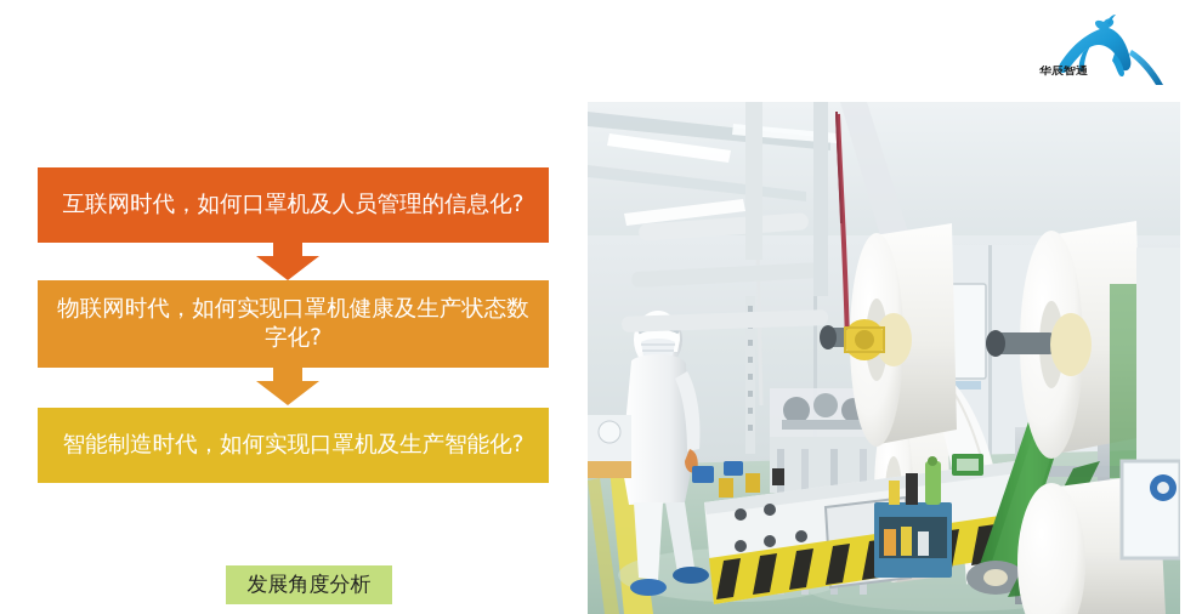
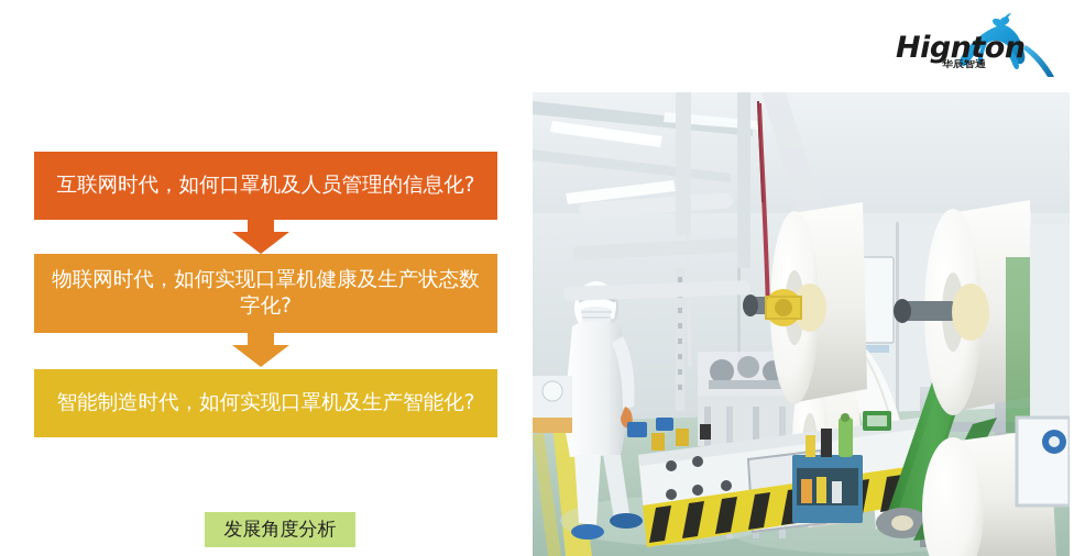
+ Hignton
  华辰智通
  互联网时代，如何口罩机及人员管理的信息化?
  物联网时代，如何实现口罩机健康及生产状态数字化?
  智能制造时代，如何实现口罩机及生产智能化?
  发展角度分析
